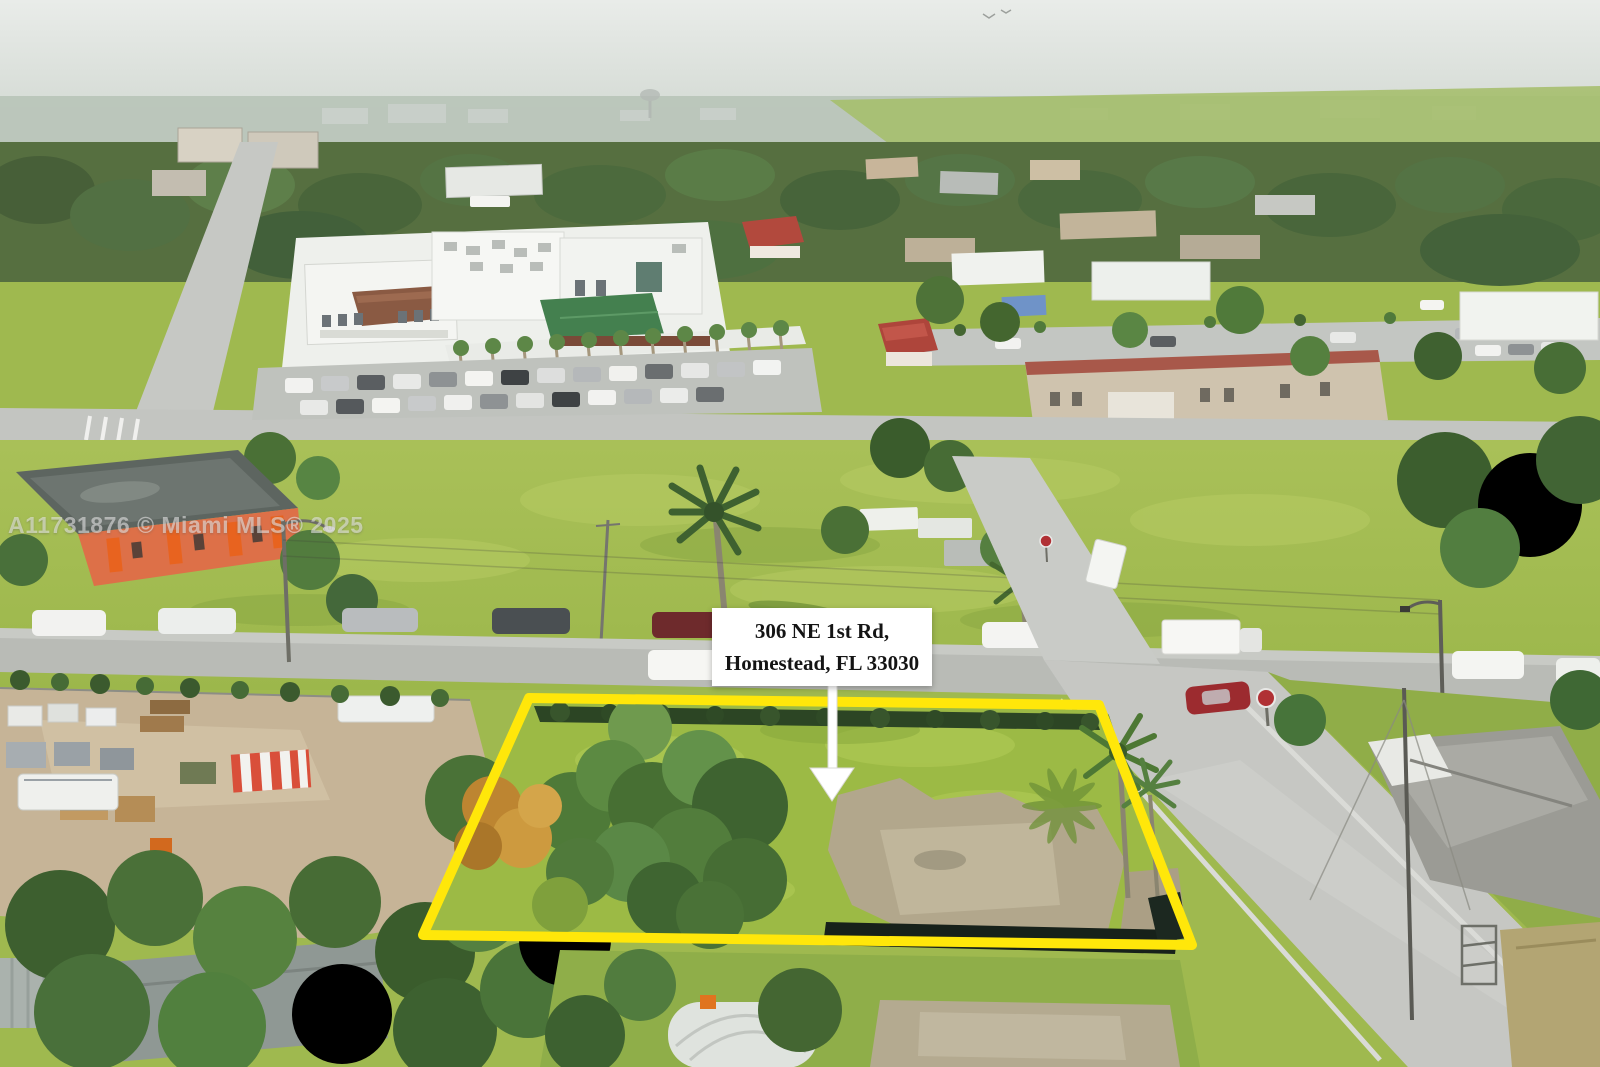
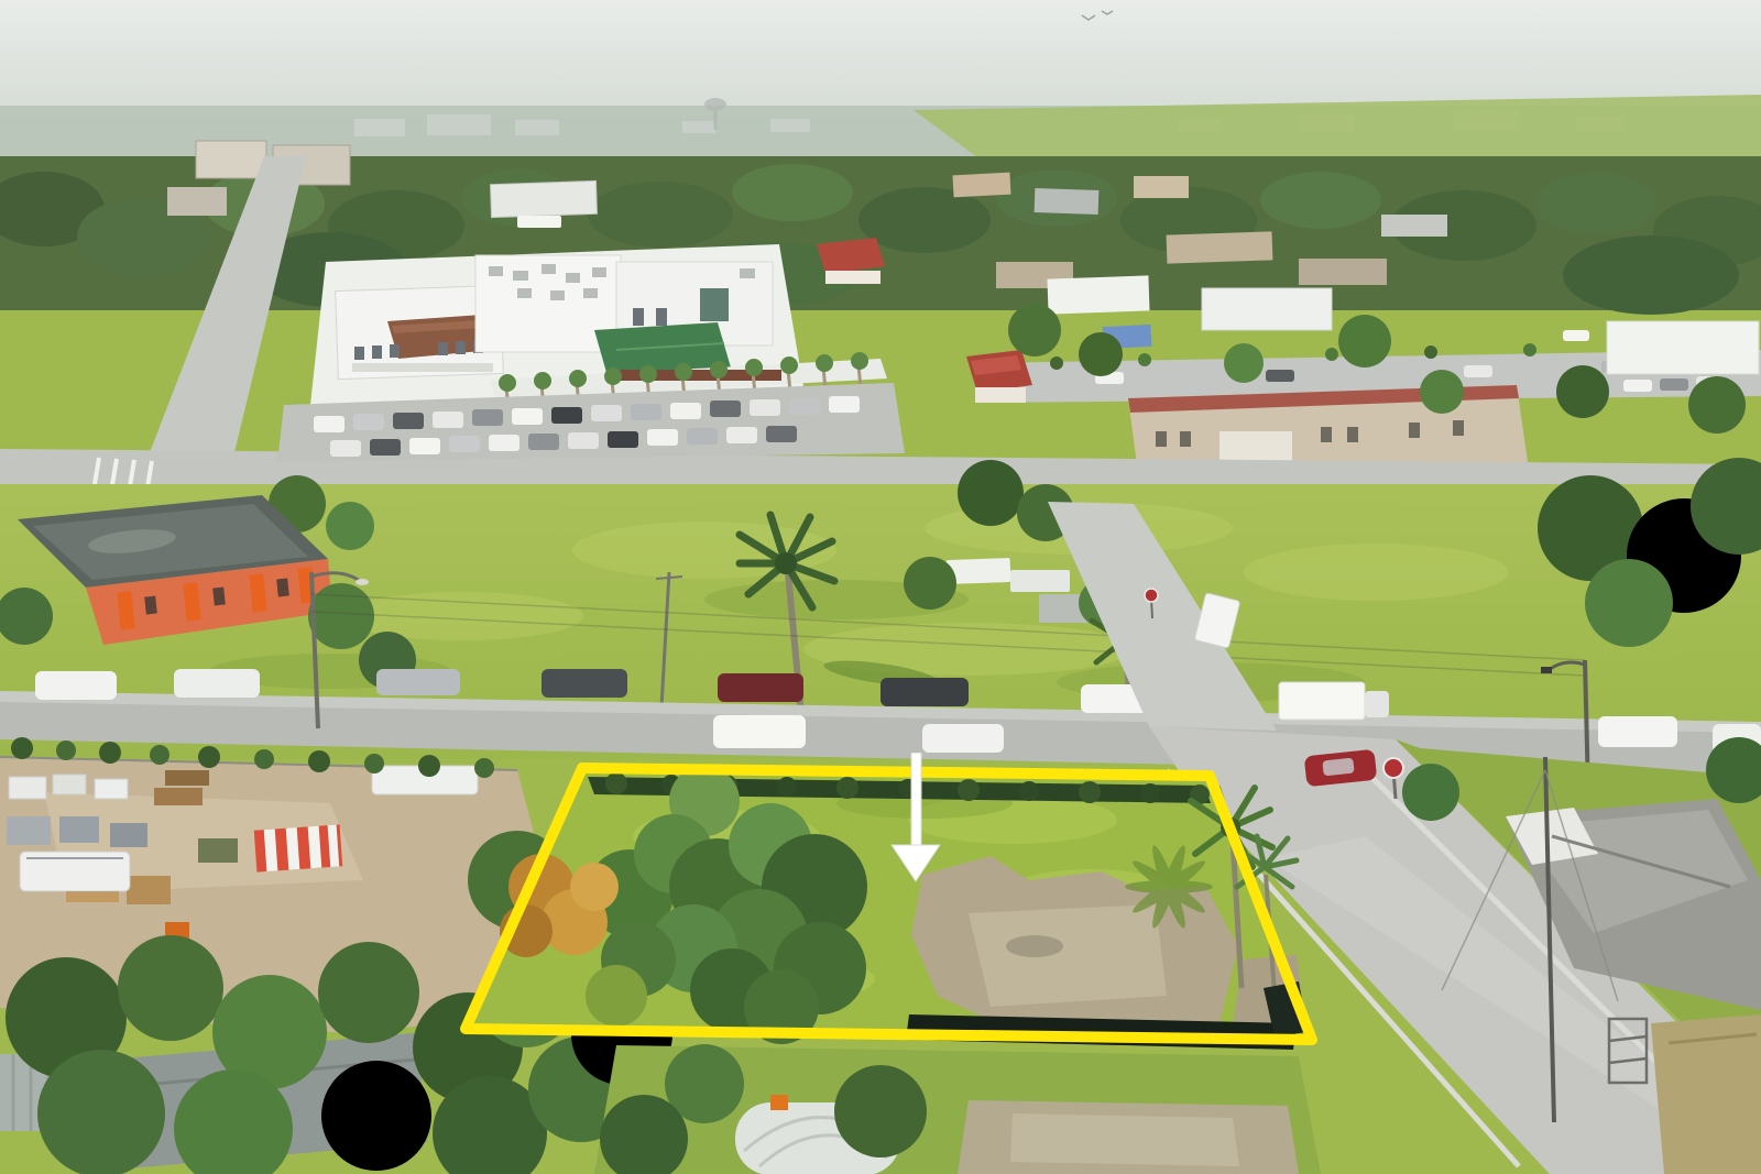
- A11731876 © Miami MLS® 2025
- 306 NE 1st Rd,
- Homestead, FL 33030
